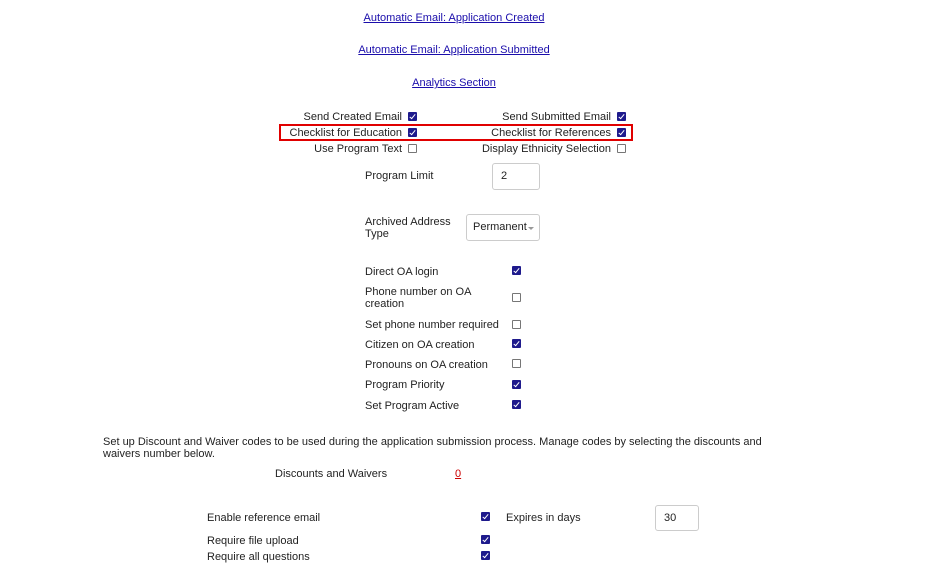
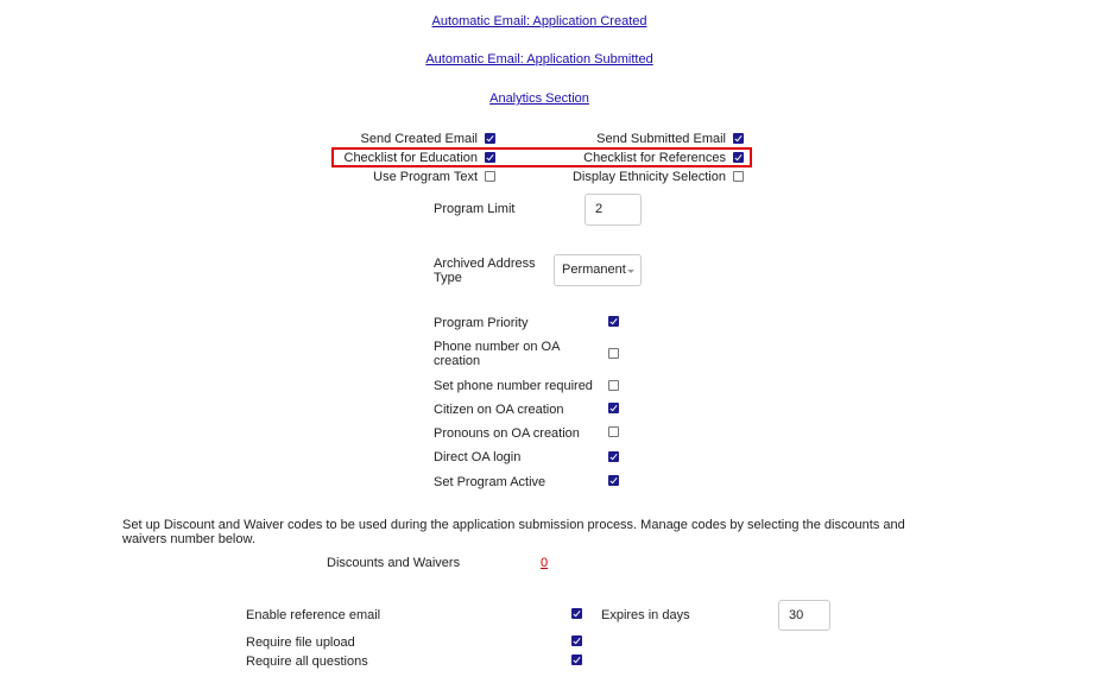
  Automatic Email: Application Created
  Automatic Email: Application Submitted
  Analytics Section
  Send Created Email
  Checklist for Education
  Use Program Text
  Send Submitted Email
  Checklist for References
  Display Ethnicity Selection
  Program Limit
  2
  Archived Address
  Type
  Permanent
- Direct OA login
+ Program Priority
  Phone number on OA
  creation
  Set phone number required
  Citizen on OA creation
  Pronouns on OA creation
- Program Priority
+ Direct OA login
  Set Program Active
  Set up Discount and Waiver codes to be used during the application submission process. Manage codes by selecting the discounts and
  waivers number below.
  Discounts and Waivers
  0
  Enable reference email
  Expires in days
  30
  Require file upload
  Require all questions
